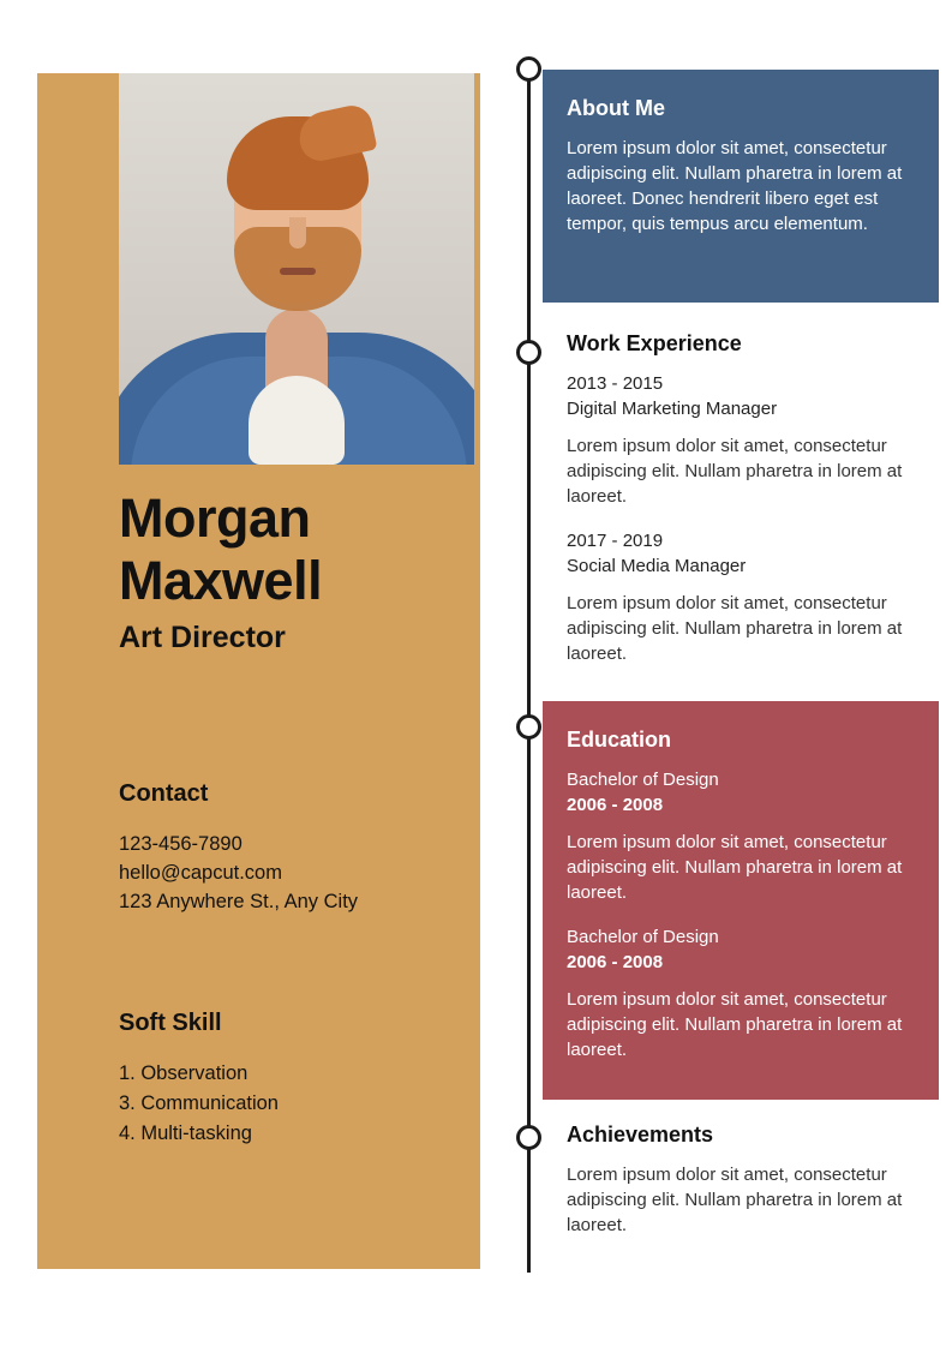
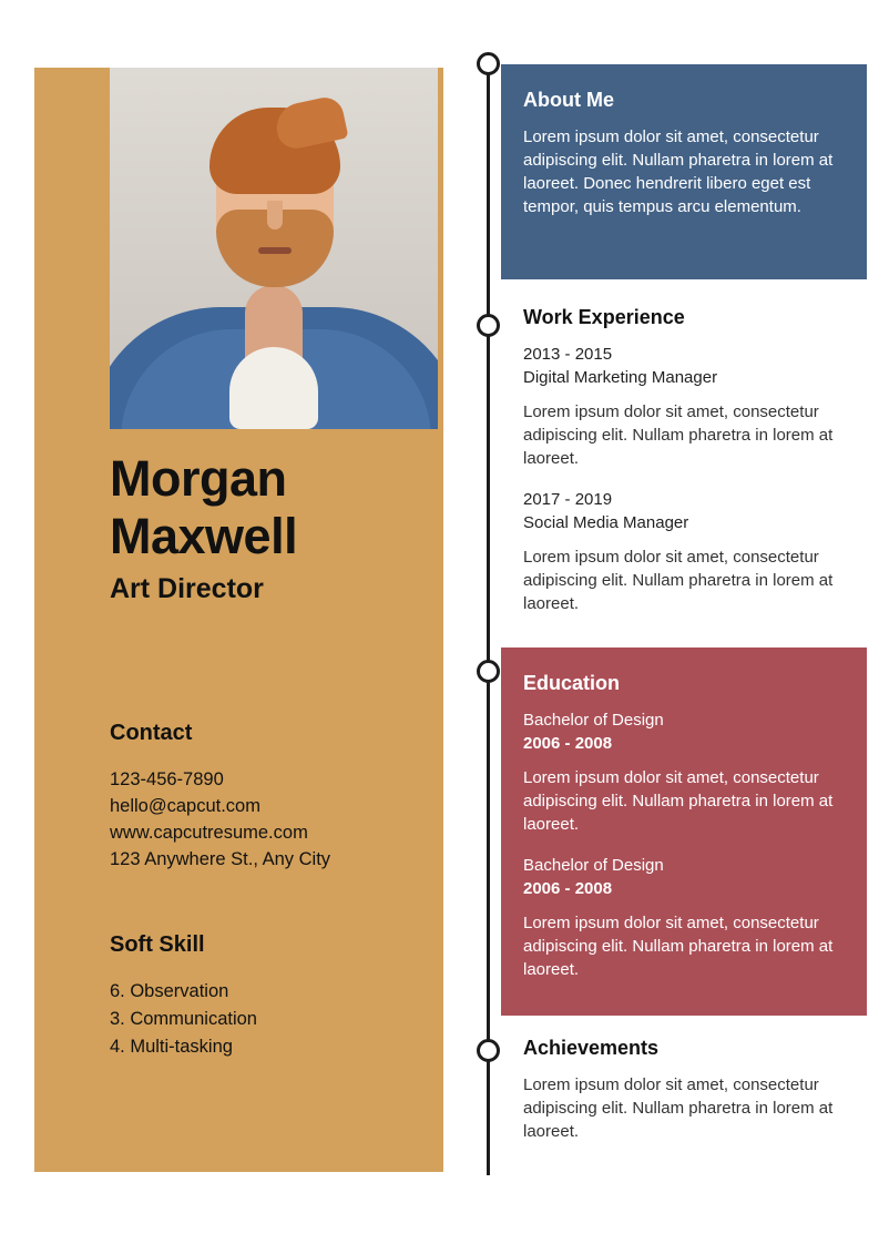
  Morgan
  Maxwell
  Art Director
  Contact
  123-456-7890
  hello@capcut.com
+ www.capcutresume.com
  123 Anywhere St., Any City
  Soft Skill
- 1. Observation
+ 6. Observation
  3. Communication
  4. Multi-tasking
  About Me
  Lorem ipsum dolor sit amet, consectetur adipiscing elit. Nullam pharetra in lorem at laoreet. Donec hendrerit libero eget est tempor, quis tempus arcu elementum.
  Work Experience
  2013 - 2015
  Digital Marketing Manager
  Lorem ipsum dolor sit amet, consectetur adipiscing elit. Nullam pharetra in lorem at laoreet.
  2017 - 2019
  Social Media Manager
  Lorem ipsum dolor sit amet, consectetur adipiscing elit. Nullam pharetra in lorem at laoreet.
  Education
  Bachelor of Design
  2006 - 2008
  Lorem ipsum dolor sit amet, consectetur adipiscing elit. Nullam pharetra in lorem at laoreet.
  Bachelor of Design
  2006 - 2008
  Lorem ipsum dolor sit amet, consectetur adipiscing elit. Nullam pharetra in lorem at laoreet.
  Achievements
  Lorem ipsum dolor sit amet, consectetur adipiscing elit. Nullam pharetra in lorem at laoreet.
